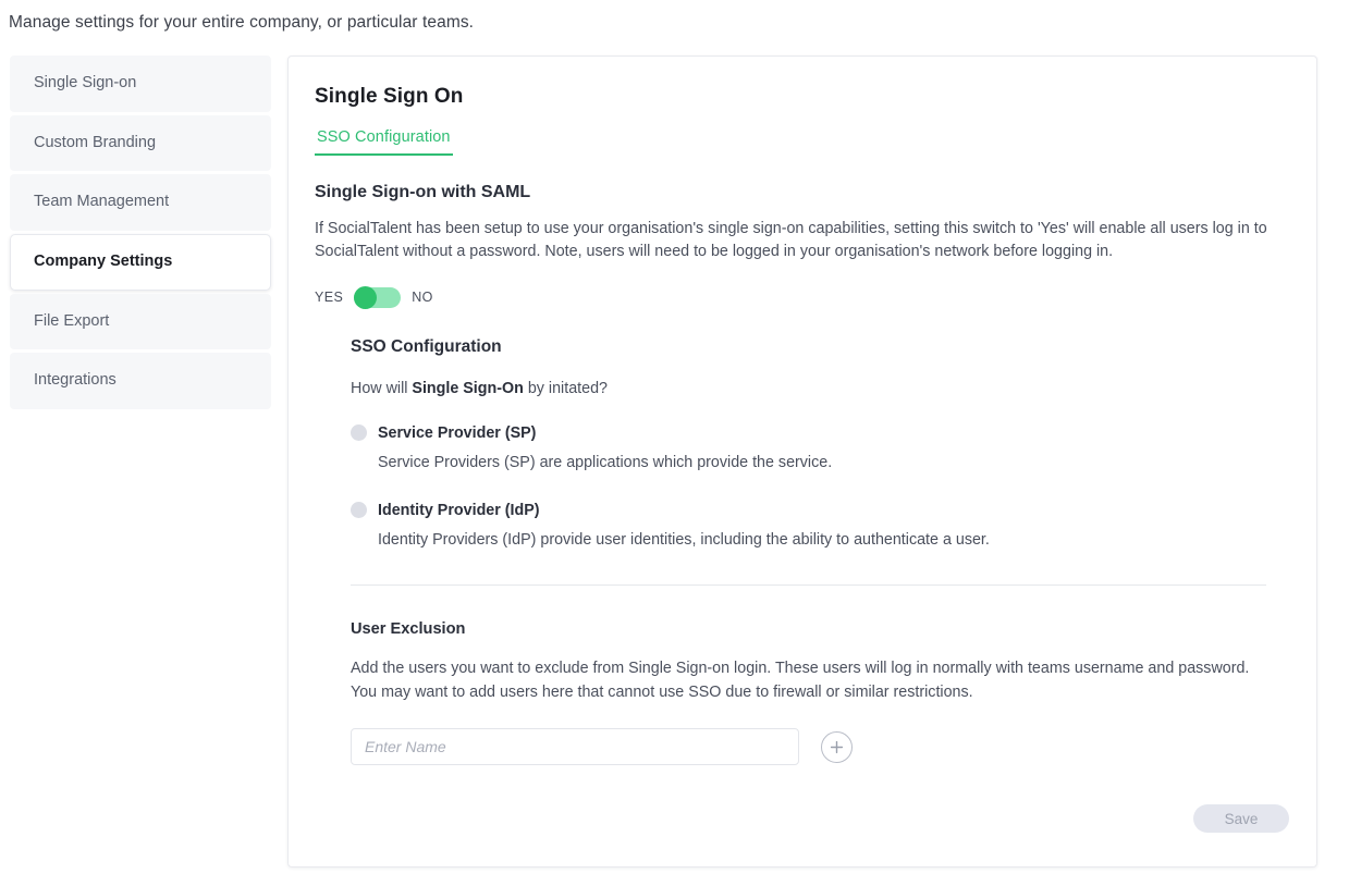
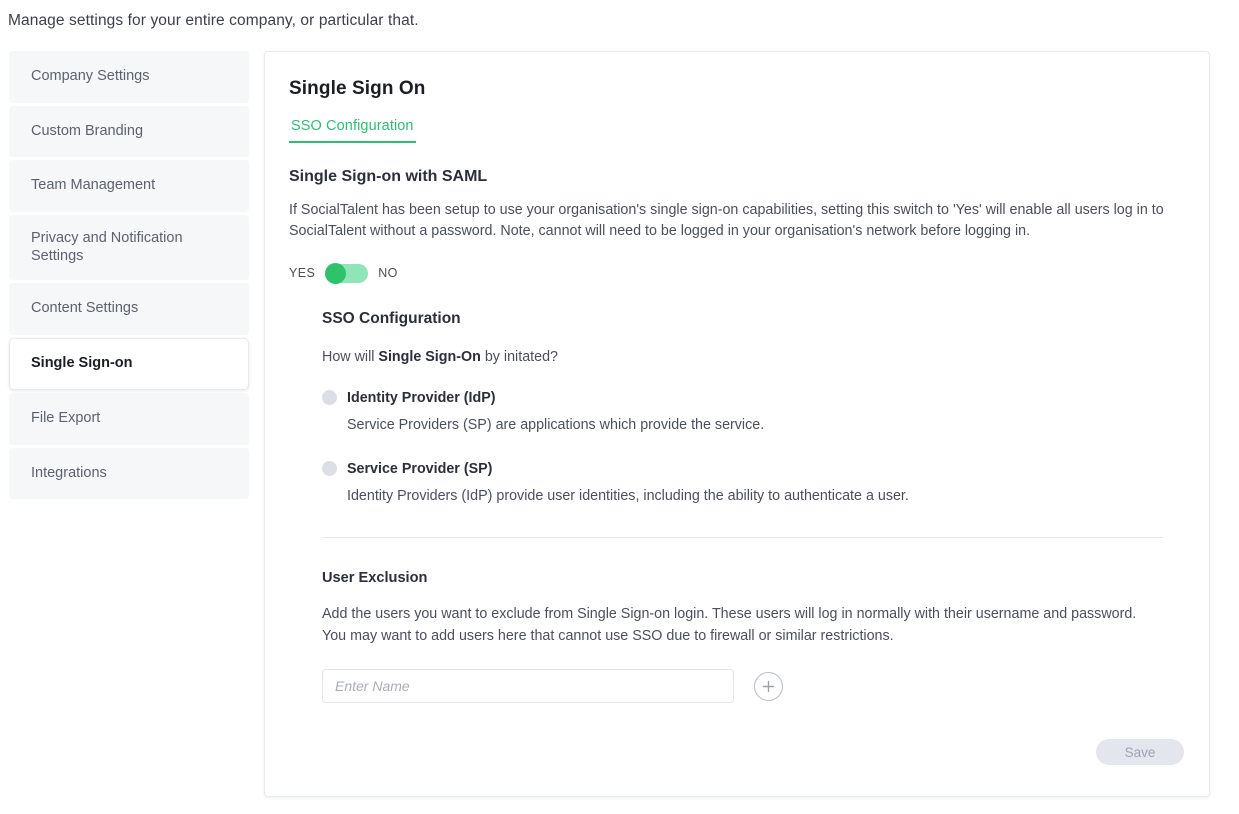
- Manage settings for your entire company, or particular teams.
+ Manage settings for your entire company, or particular that.
- Single Sign-on
+ Company Settings
  Custom Branding
  Team Management
+ Privacy and Notification Settings
+ Content Settings
- Company Settings
+ Single Sign-on
  File Export
  Integrations
  Single Sign On
  SSO Configuration
  Single Sign-on with SAML
- If SocialTalent has been setup to use your organisation's single sign-on capabilities, setting this switch to 'Yes' will enable all users log in to SocialTalent without a password. Note, users will need to be logged in your organisation's network before logging in.
+ If SocialTalent has been setup to use your organisation's single sign-on capabilities, setting this switch to 'Yes' will enable all users log in to SocialTalent without a password. Note, cannot will need to be logged in your organisation's network before logging in.
  YES
  NO
  SSO Configuration
  How will Single Sign-On by initated?
- Service Provider (SP)
+ Identity Provider (IdP)
  Service Providers (SP) are applications which provide the service.
- Identity Provider (IdP)
+ Service Provider (SP)
  Identity Providers (IdP) provide user identities, including the ability to authenticate a user.
  User Exclusion
- Add the users you want to exclude from Single Sign-on login. These users will log in normally with teams username and password. You may want to add users here that cannot use SSO due to firewall or similar restrictions.
+ Add the users you want to exclude from Single Sign-on login. These users will log in normally with their username and password. You may want to add users here that cannot use SSO due to firewall or similar restrictions.
  Enter Name
  Save
